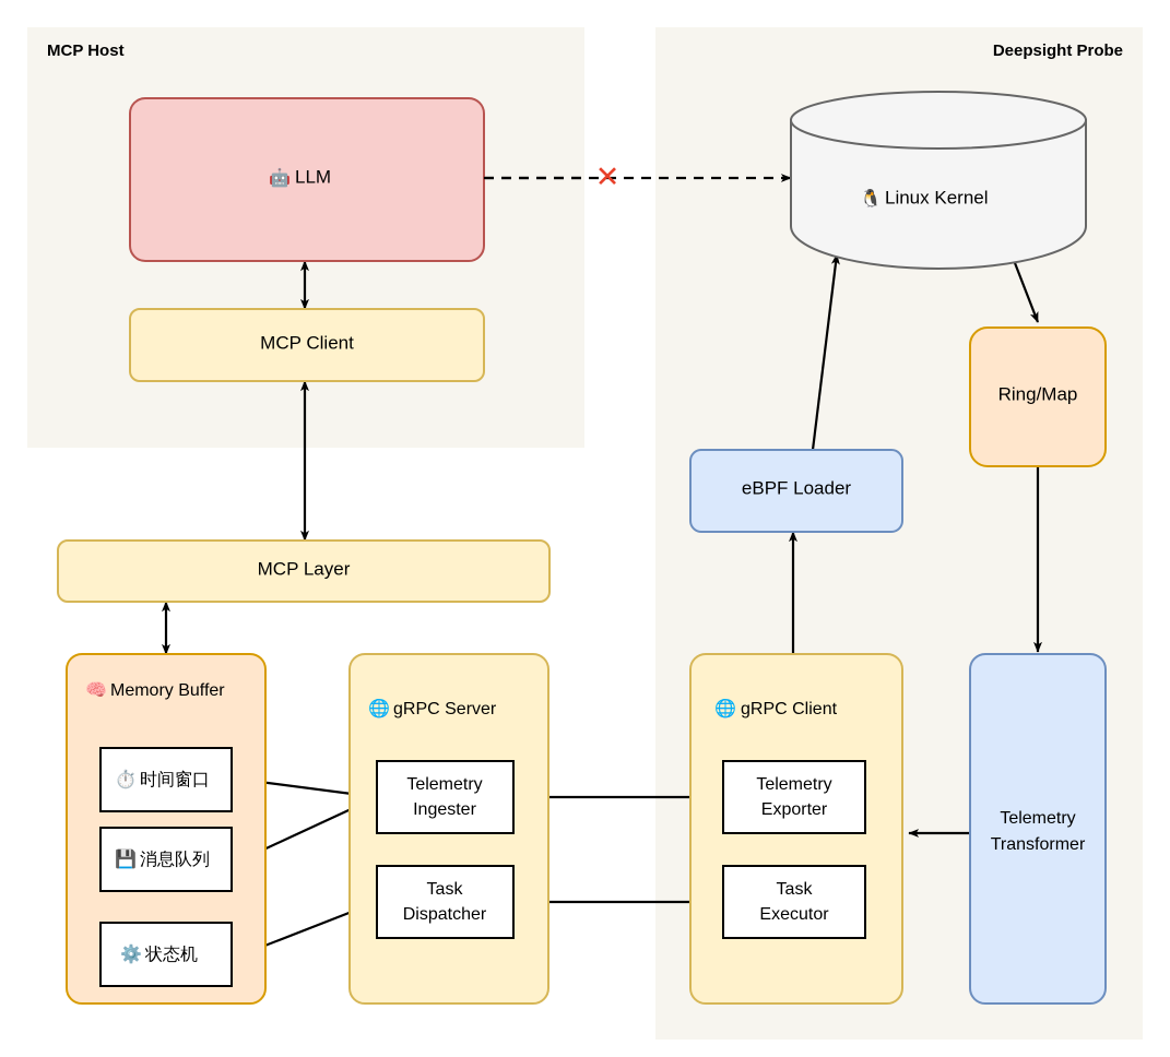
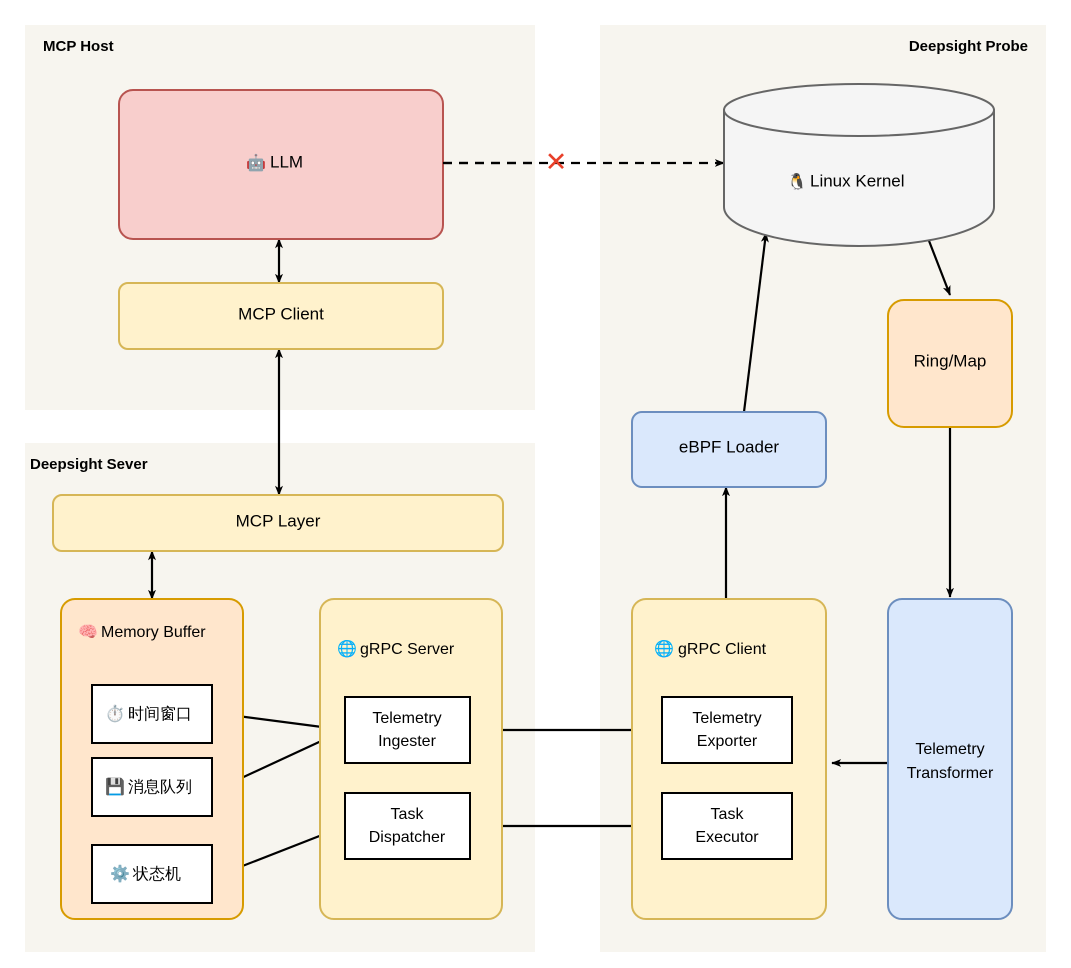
  MCP Host
+ Deepsight Sever
  Deepsight Probe
  🤖
  LLM
  ✕
  MCP Client
  MCP Layer
  🧠
  Memory Buffer
  ⏱️
  时间窗口
  💾
  消息队列
  ⚙️
  状态机
  🌐
  gRPC Server
  Telemetry
  Ingester
  Task
  Dispatcher
  🌐
  gRPC Client
  Telemetry
  Exporter
  Task
  Executor
  🐧
  Linux Kernel
  eBPF Loader
  Ring/Map
  Telemetry
  Transformer
